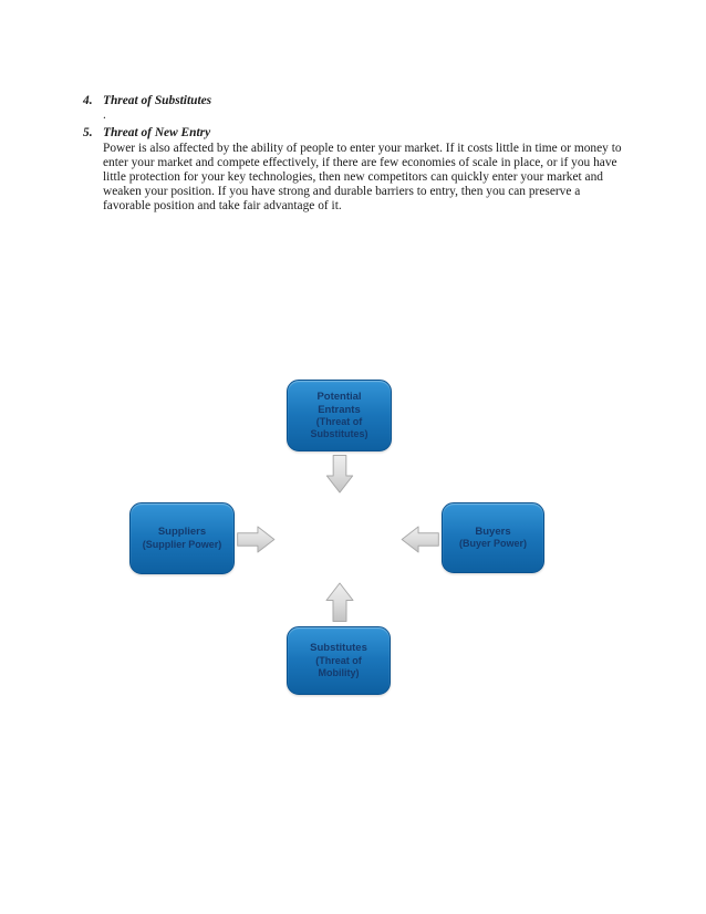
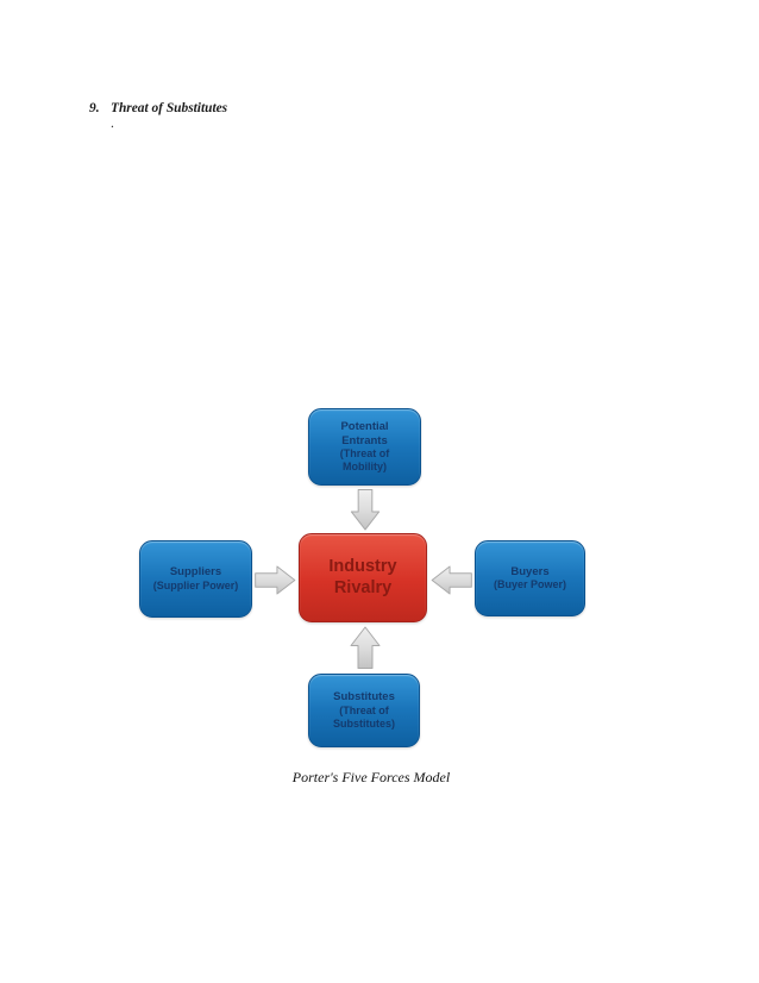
- 4.
+ 9.
  Threat of Substitutes
  .
- 5.
- Threat of New Entry
- Power is also affected by the ability of people to enter your market. If it costs little in time or money to enter your market and compete effectively, if there are few economies of scale in place, or if you have little protection for your key technologies, then new competitors can quickly enter your market and weaken your position. If you have strong and durable barriers to entry, then you can preserve a favorable position and take fair advantage of it.
  Potential Entrants
- (Threat of Substitutes)
+ (Threat of Mobility)
  Suppliers
  (Supplier Power)
+ Industry Rivalry
  Buyers
  (Buyer Power)
  Substitutes
- (Threat of Mobility)
+ (Threat of Substitutes)
+ Porter's Five Forces Model
